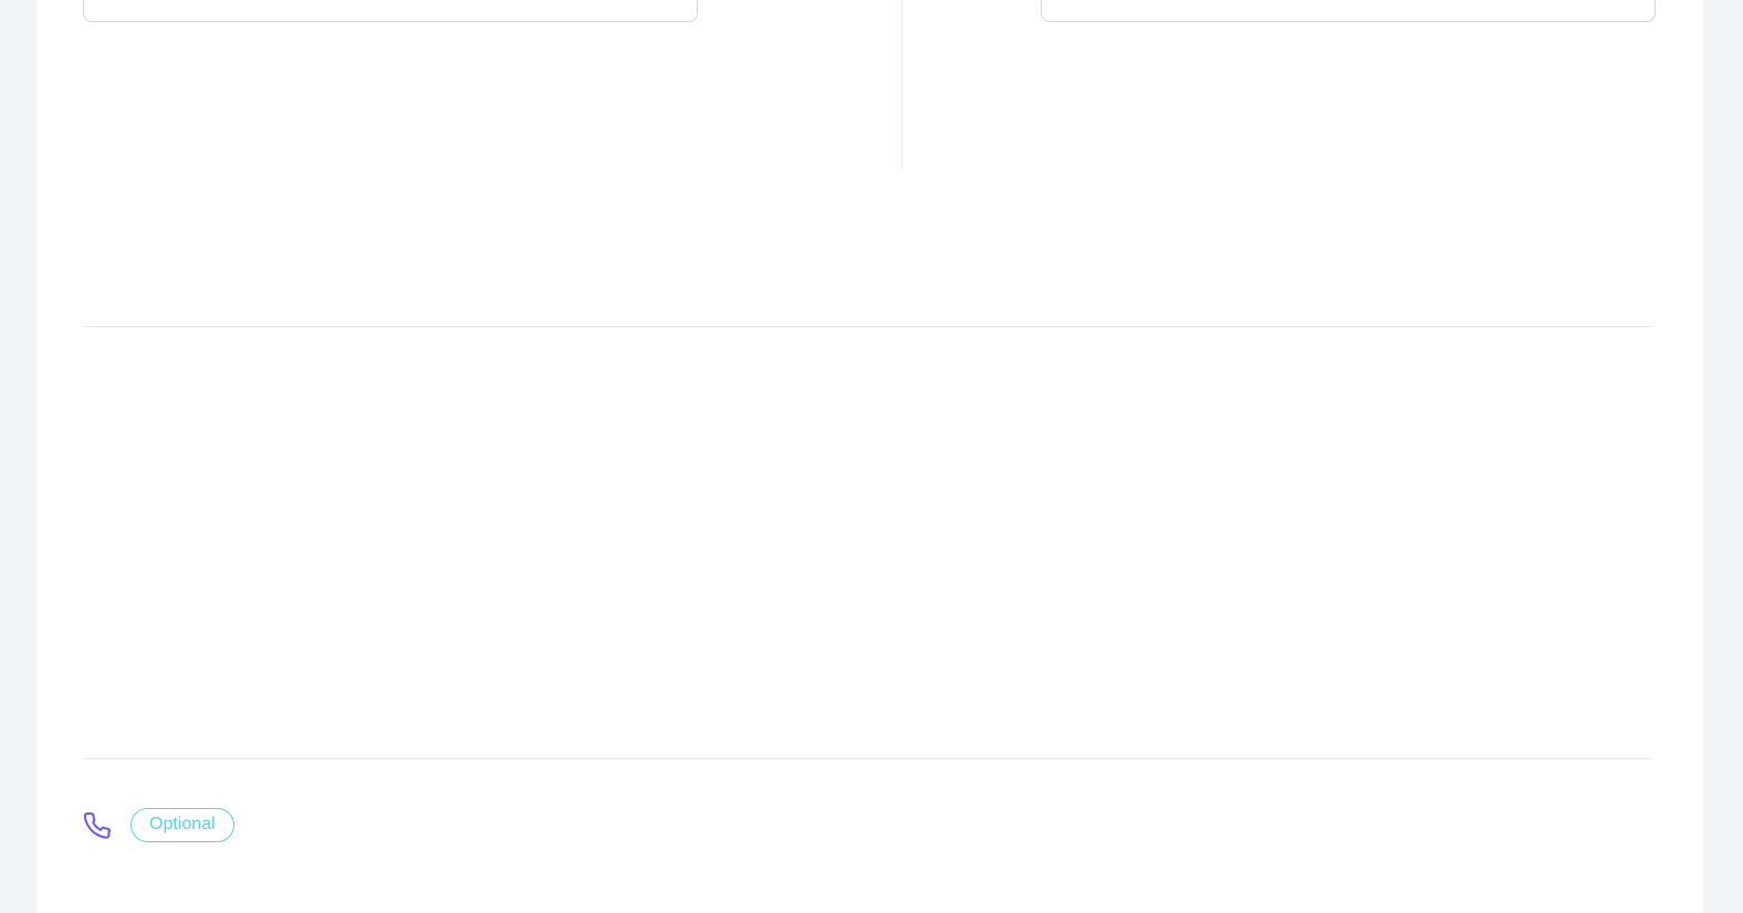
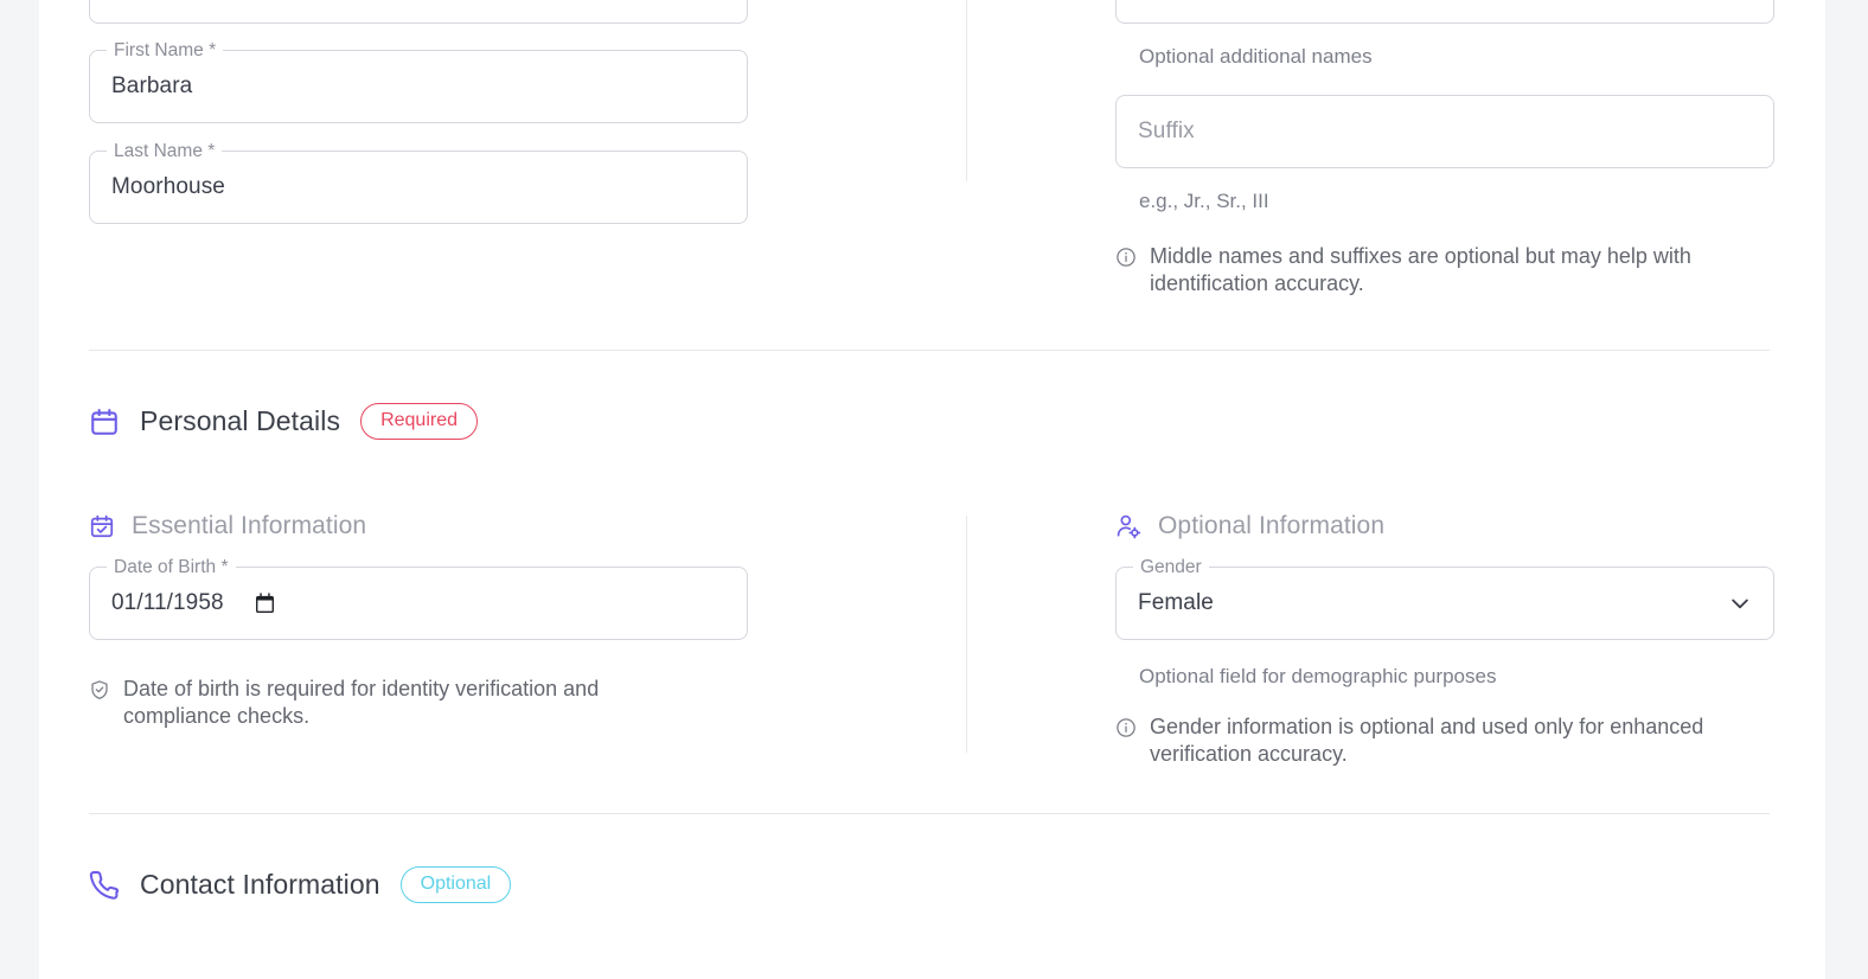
+ First Name *
+ Barbara
+ Last Name *
+ Moorhouse
+ Optional additional names
+ Suffix
+ e.g., Jr., Sr., III
+ Middle names and suffixes are optional but may help with identification accuracy.
+ Personal Details
+ Required
+ Essential Information
+ Date of Birth *
+ 01/11/1958
+ Date of birth is required for identity verification and compliance checks.
+ Optional Information
+ Gender
+ Female
+ Optional field for demographic purposes
+ Gender information is optional and used only for enhanced verification accuracy.
+ Contact Information
  Optional
